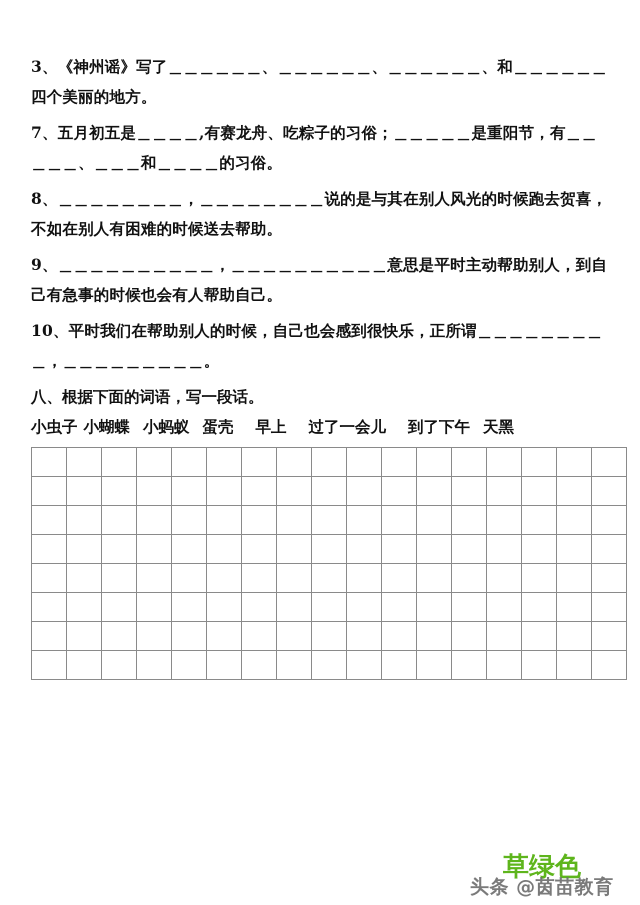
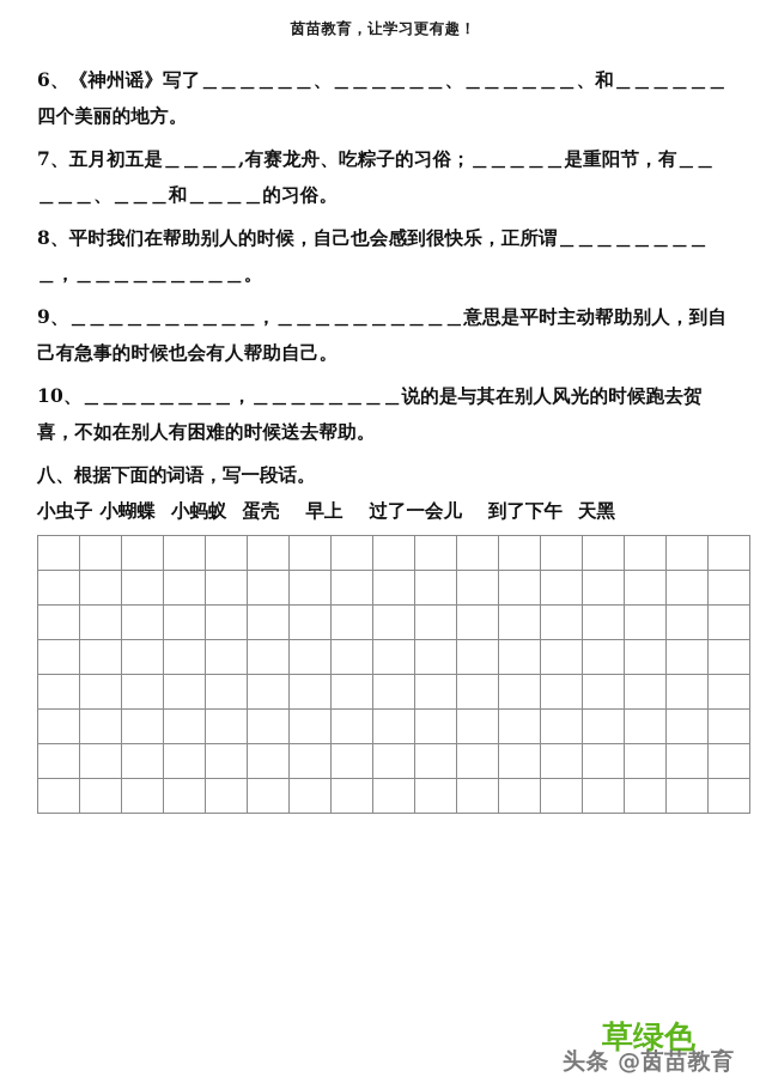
+ 茵苗教育，让学习更有趣！
- 3、《神州谣》写了＿＿＿＿＿＿、＿＿＿＿＿＿、＿＿＿＿＿＿、和＿＿＿＿＿＿四个美丽的地方。
+ 6、《神州谣》写了＿＿＿＿＿＿、＿＿＿＿＿＿、＿＿＿＿＿＿、和＿＿＿＿＿＿四个美丽的地方。
  7、五月初五是＿＿＿＿,有赛龙舟、吃粽子的习俗；＿＿＿＿＿是重阳节，有＿＿＿＿＿、＿＿＿和＿＿＿＿的习俗。
- 8、＿＿＿＿＿＿＿＿，＿＿＿＿＿＿＿＿说的是与其在别人风光的时候跑去贺喜，不如在别人有困难的时候送去帮助。
+ 8、平时我们在帮助别人的时候，自己也会感到很快乐，正所谓＿＿＿＿＿＿＿＿＿，＿＿＿＿＿＿＿＿＿。
  9、＿＿＿＿＿＿＿＿＿＿，＿＿＿＿＿＿＿＿＿＿意思是平时主动帮助别人，到自己有急事的时候也会有人帮助自己。
- 10、平时我们在帮助别人的时候，自己也会感到很快乐，正所谓＿＿＿＿＿＿＿＿＿，＿＿＿＿＿＿＿＿＿。
+ 10、＿＿＿＿＿＿＿＿，＿＿＿＿＿＿＿＿说的是与其在别人风光的时候跑去贺喜，不如在别人有困难的时候送去帮助。
  八、根据下面的词语，写一段话。
  小虫子 小蝴蝶 小蚂蚁 蛋壳 早上 过了一会儿 到了下午 天黑
  草绿色
  头条 @茵苗教育
